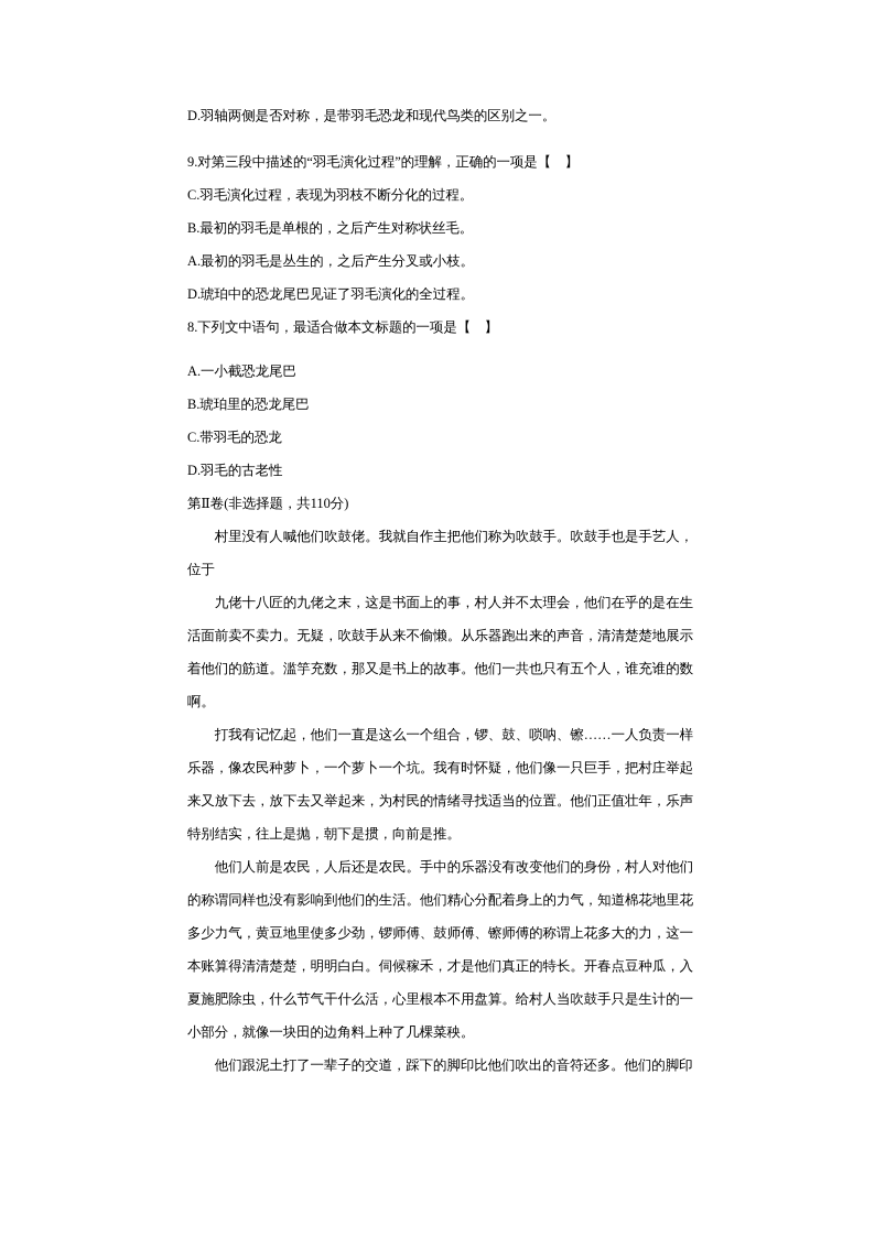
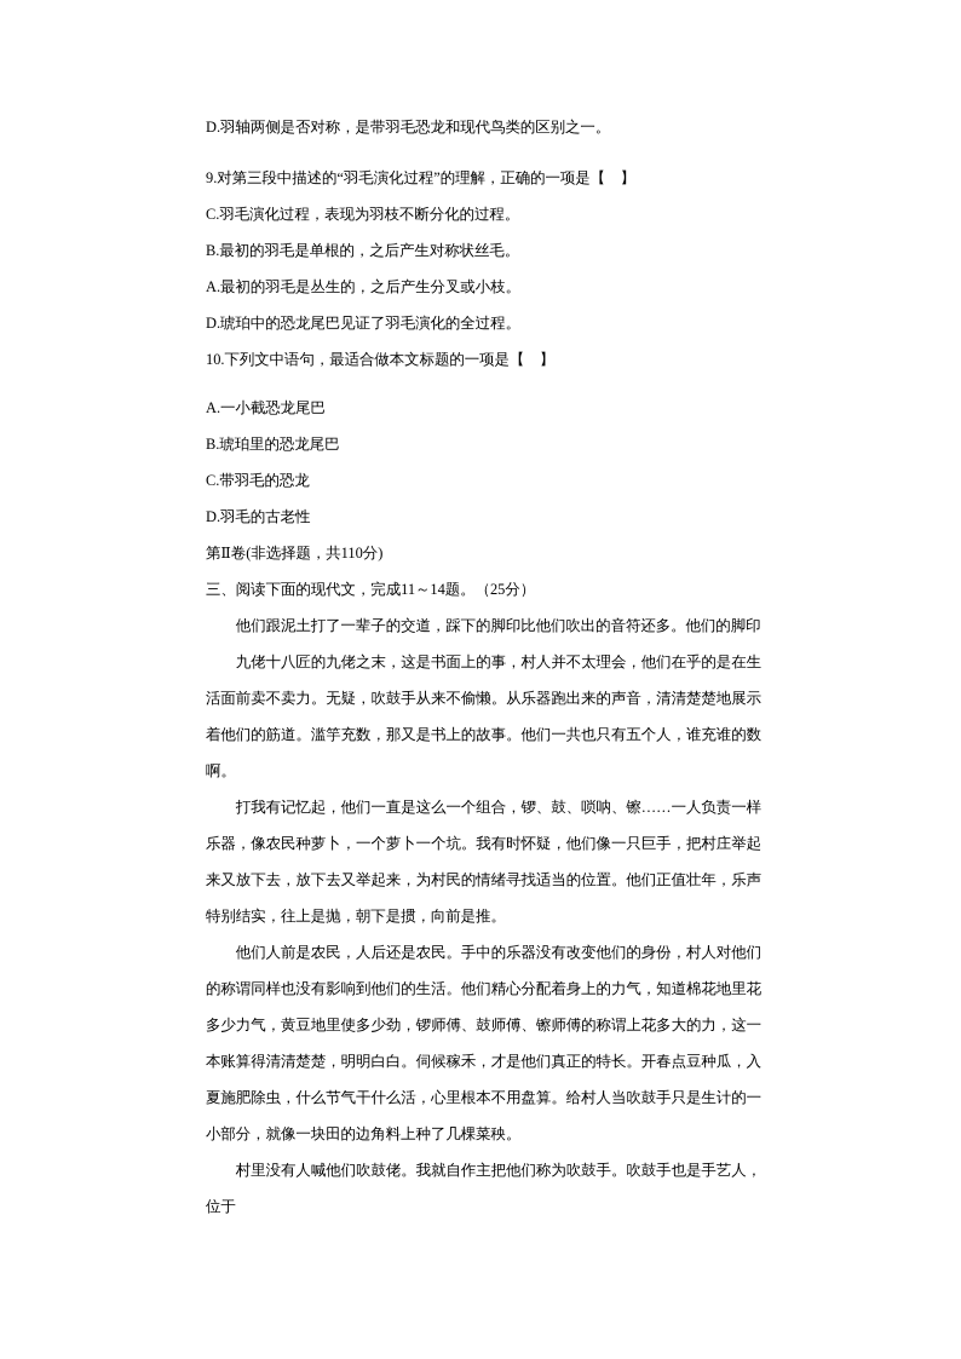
  D.羽轴两侧是否对称，是带羽毛恐龙和现代鸟类的区别之一。
  9.对第三段中描述的“羽毛演化过程”的理解，正确的一项是【 】
  C.羽毛演化过程，表现为羽枝不断分化的过程。
  B.最初的羽毛是单根的，之后产生对称状丝毛。
  A.最初的羽毛是丛生的，之后产生分叉或小枝。
  D.琥珀中的恐龙尾巴见证了羽毛演化的全过程。
- 8.下列文中语句，最适合做本文标题的一项是【 】
+ 10.下列文中语句，最适合做本文标题的一项是【 】
  A.一小截恐龙尾巴
  B.琥珀里的恐龙尾巴
  C.带羽毛的恐龙
  D.羽毛的古老性
  第Ⅱ卷(非选择题，共110分)
+ 三、阅读下面的现代文，完成11～14题。（25分）
- 村里没有人喊他们吹鼓佬。我就自作主把他们称为吹鼓手。吹鼓手也是手艺人，位于
+ 他们跟泥土打了一辈子的交道，踩下的脚印比他们吹出的音符还多。他们的脚印
  九佬十八匠的九佬之末，这是书面上的事，村人并不太理会，他们在乎的是在生活面前卖不卖力。无疑，吹鼓手从来不偷懒。从乐器跑出来的声音，清清楚楚地展示着他们的筋道。滥竽充数，那又是书上的故事。他们一共也只有五个人，谁充谁的数啊。
  打我有记忆起，他们一直是这么一个组合，锣、鼓、唢呐、镲……一人负责一样乐器，像农民种萝卜，一个萝卜一个坑。我有时怀疑，他们像一只巨手，把村庄举起来又放下去，放下去又举起来，为村民的情绪寻找适当的位置。他们正值壮年，乐声特别结实，往上是抛，朝下是掼，向前是推。
  他们人前是农民，人后还是农民。手中的乐器没有改变他们的身份，村人对他们的称谓同样也没有影响到他们的生活。他们精心分配着身上的力气，知道棉花地里花多少力气，黄豆地里使多少劲，锣师傅、鼓师傅、镲师傅的称谓上花多大的力，这一本账算得清清楚楚，明明白白。伺候稼禾，才是他们真正的特长。开春点豆种瓜，入夏施肥除虫，什么节气干什么活，心里根本不用盘算。给村人当吹鼓手只是生计的一小部分，就像一块田的边角料上种了几棵菜秧。
- 他们跟泥土打了一辈子的交道，踩下的脚印比他们吹出的音符还多。他们的脚印
+ 村里没有人喊他们吹鼓佬。我就自作主把他们称为吹鼓手。吹鼓手也是手艺人，位于
